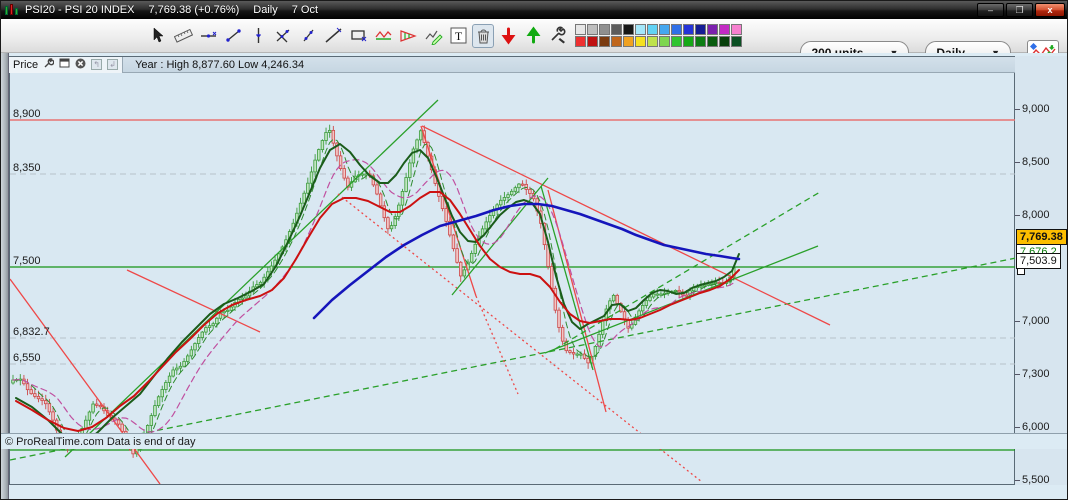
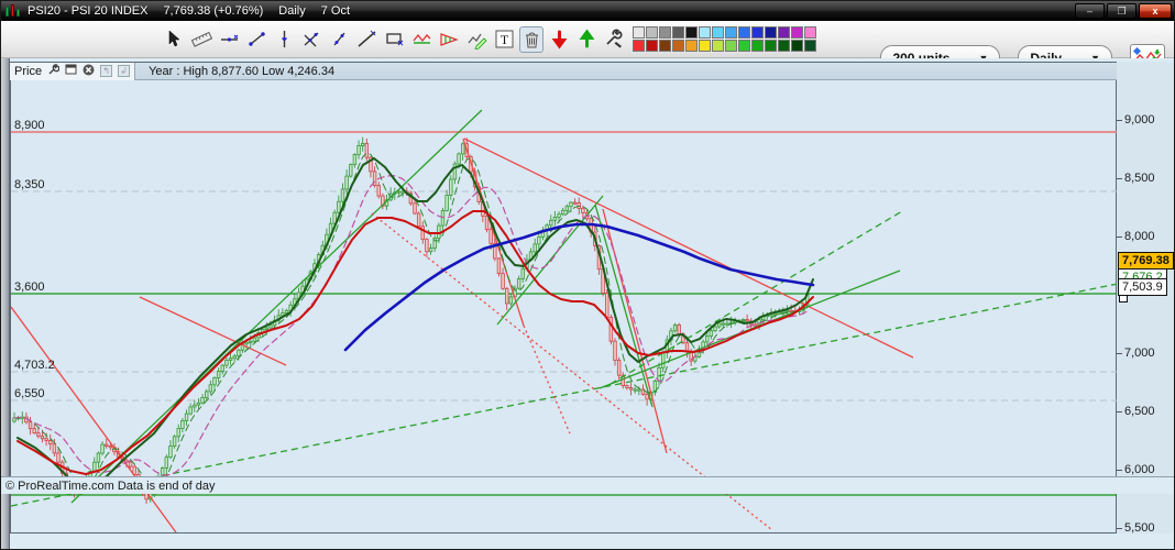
  PSI20 - PSI 20 INDEX
  7,769.38 (+0.76%)
  Daily
  7 Oct
  –
  ❐
  x
  T
  8,900
  8,350
- 7,500
+ 3,600
- 6,832.7
+ 4,703.2
  6,550
  9,000
  8,500
  8,000
  7,000
- 7,300
+ 6,500
  6,000
  5,500
  Price
  ↰
  ↲
  Year : High 8,877.60 Low 4,246.34
  7,769.38
  7,676.2
  7,503.9
  © ProRealTime.com Data is end of day
